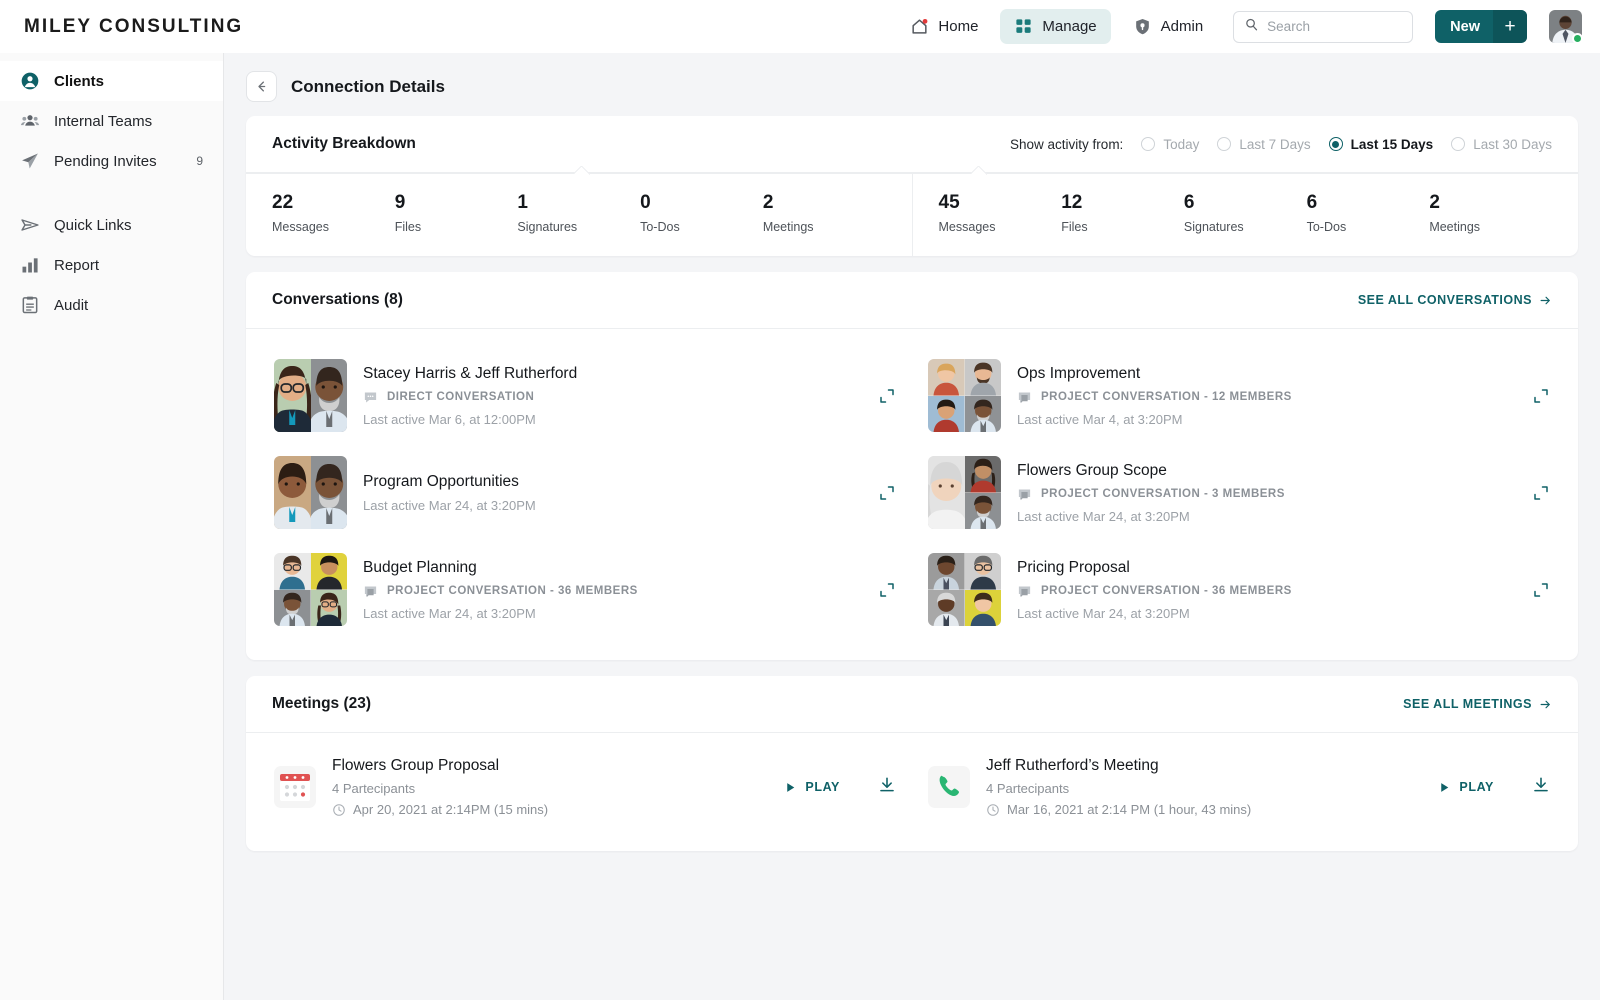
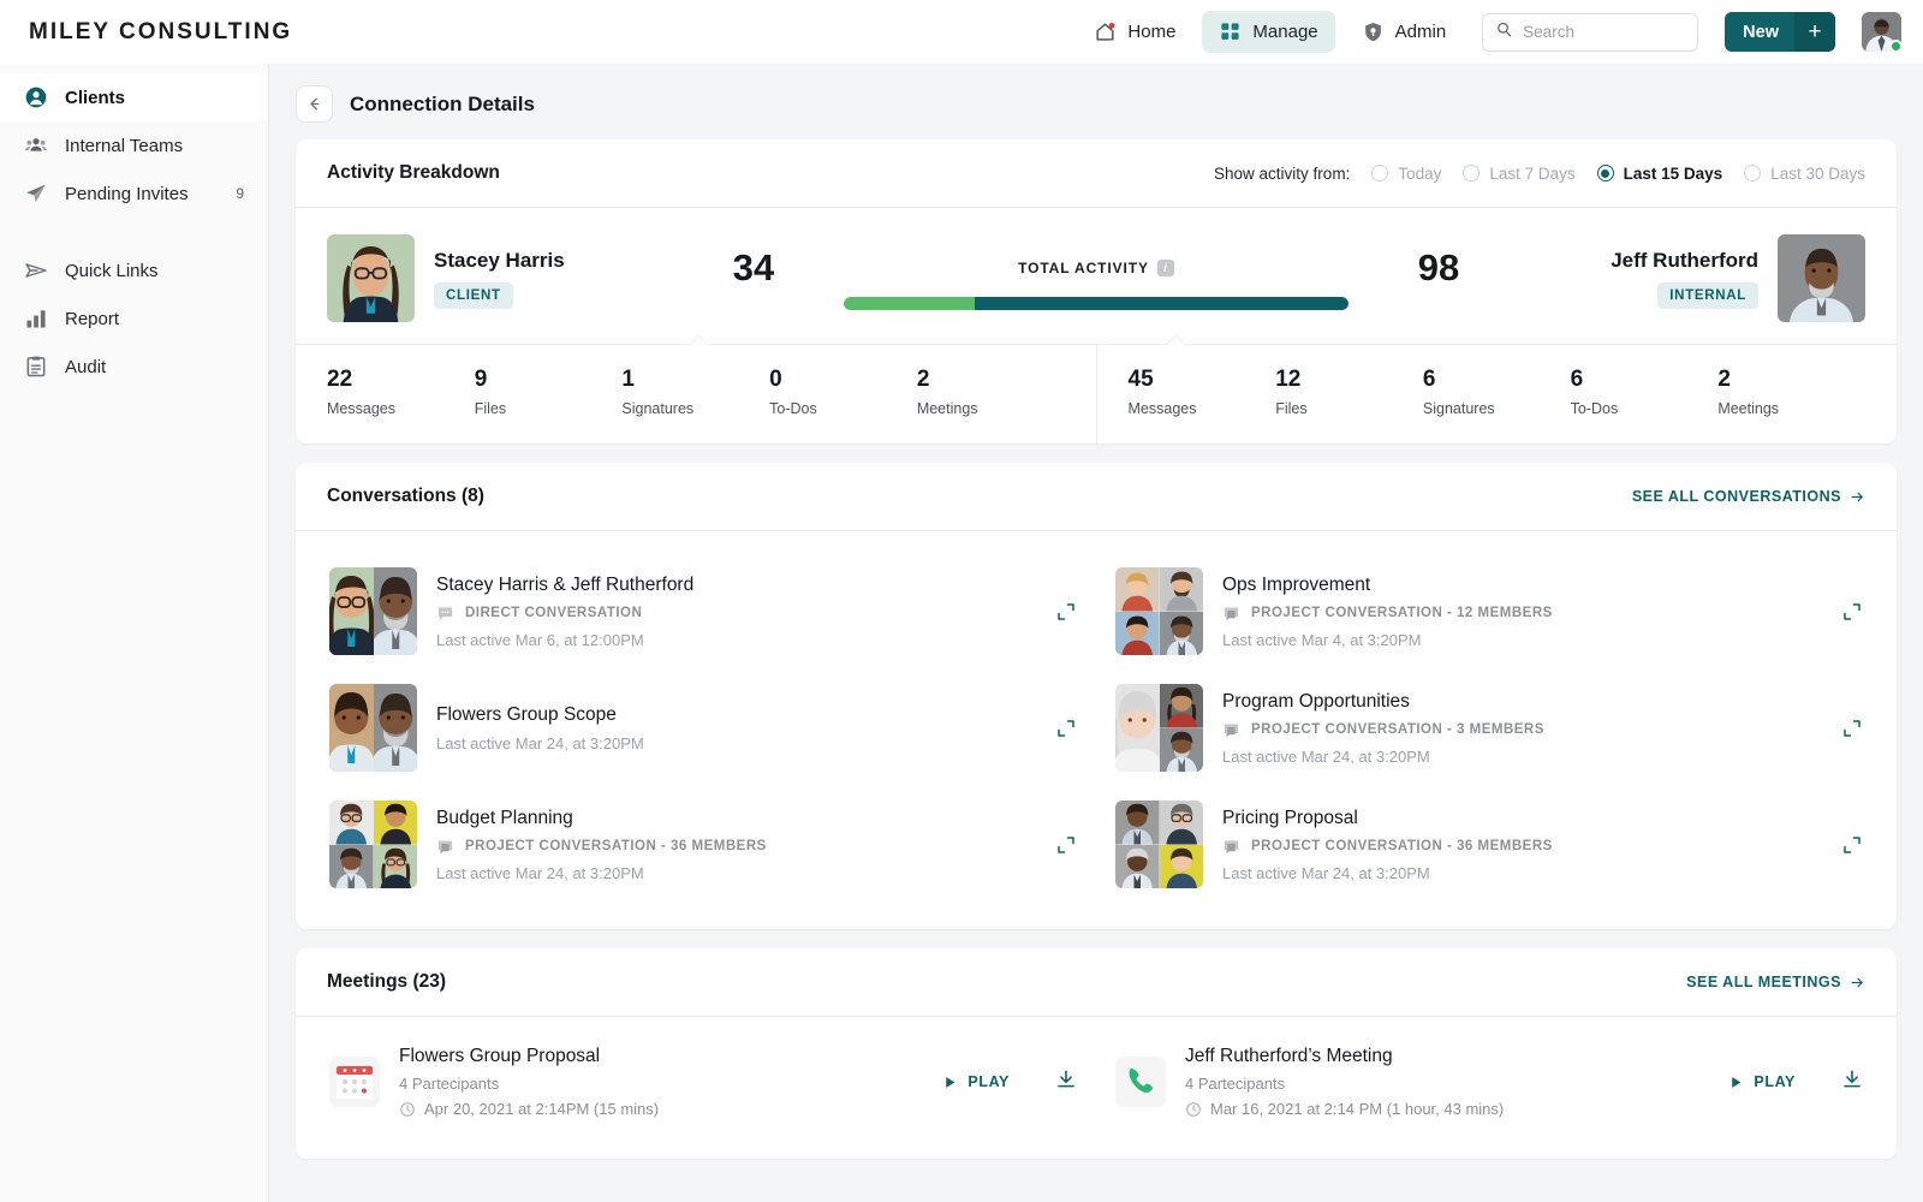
  MILEY CONSULTING
  Home
  Manage
  Admin
  Search
  New
  +
  Clients
  Internal Teams
  Pending Invites
  9
  Quick Links
  Report
  Audit
  Connection Details
  Activity Breakdown
  Show activity from:
  Today
  Last 7 Days
  Last 15 Days
  Last 30 Days
+ Stacey Harris
+ CLIENT
+ 34
+ TOTAL ACTIVITY
+ i
+ 98
+ Jeff Rutherford
+ INTERNAL
  22
  Messages
  9
  Files
  1
  Signatures
  0
  To-Dos
  2
  Meetings
  45
  Messages
  12
  Files
  6
  Signatures
  6
  To-Dos
  2
  Meetings
  Conversations (8)
  SEE ALL CONVERSATIONS
  Stacey Harris & Jeff Rutherford
  DIRECT CONVERSATION
  Last active Mar 6, at 12:00PM
  Ops Improvement
  PROJECT CONVERSATION - 12 MEMBERS
  Last active Mar 4, at 3:20PM
- Program Opportunities
+ Flowers Group Scope
  Last active Mar 24, at 3:20PM
- Flowers Group Scope
+ Program Opportunities
  PROJECT CONVERSATION - 3 MEMBERS
  Last active Mar 24, at 3:20PM
  Budget Planning
  PROJECT CONVERSATION - 36 MEMBERS
  Last active Mar 24, at 3:20PM
  Pricing Proposal
  PROJECT CONVERSATION - 36 MEMBERS
  Last active Mar 24, at 3:20PM
  Meetings (23)
  SEE ALL MEETINGS
  Flowers Group Proposal
  4 Partecipants
  Apr 20, 2021 at 2:14PM (15 mins)
  PLAY
  Jeff Rutherford’s Meeting
  4 Partecipants
  Mar 16, 2021 at 2:14 PM (1 hour, 43 mins)
  PLAY
